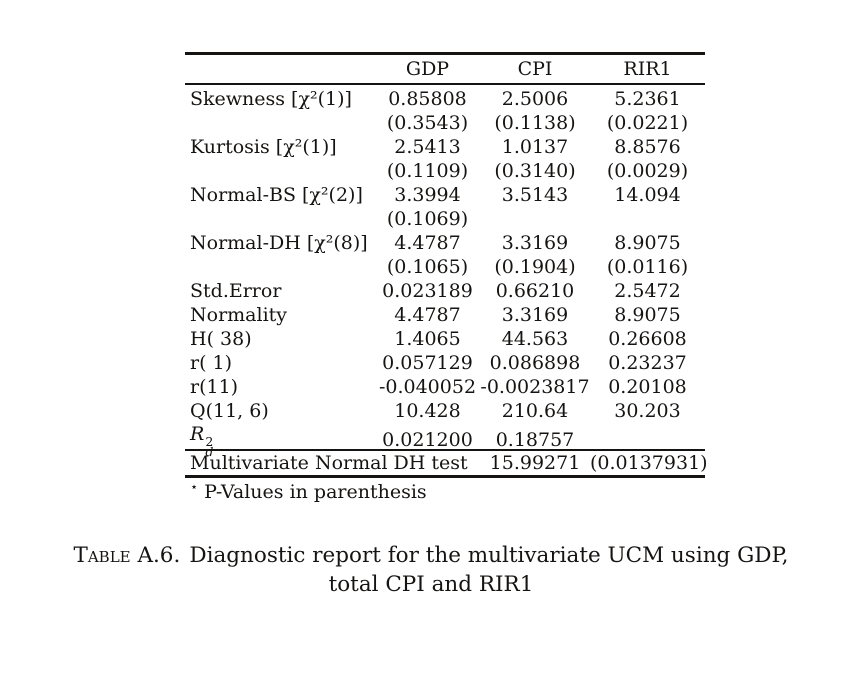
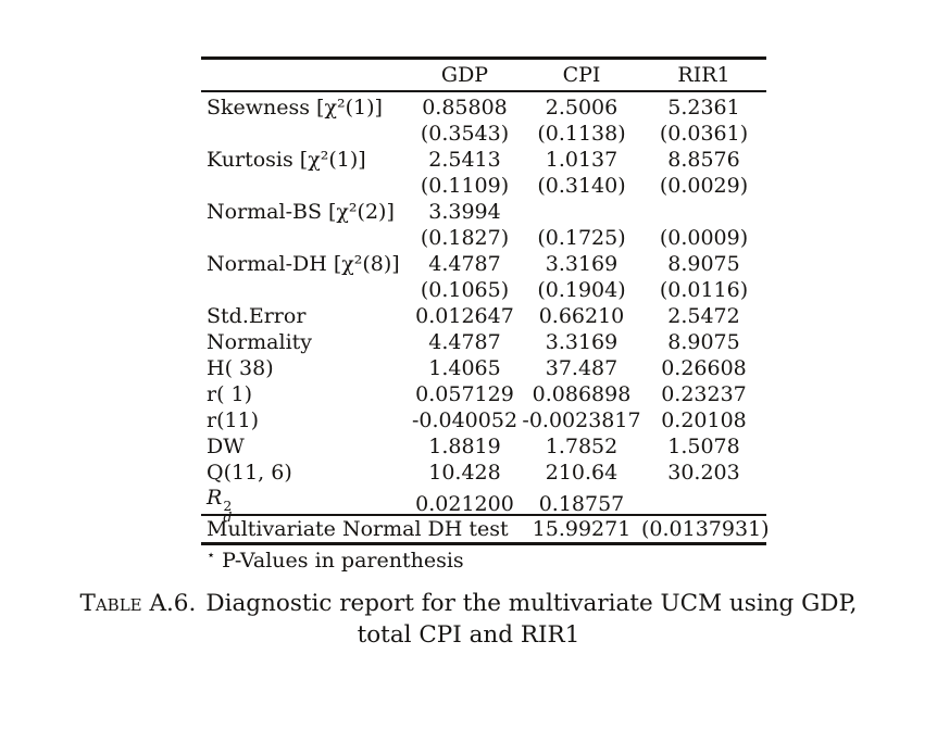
  GDP
  CPI
  RIR1
  Skewness [χ²(1)]
  0.85808
  2.5006
  5.2361
  (0.3543)
  (0.1138)
- (0.0221)
+ (0.0361)
  Kurtosis [χ²(1)]
  2.5413
  1.0137
  8.8576
  (0.1109)
  (0.3140)
  (0.0029)
  Normal-BS [χ²(2)]
  3.3994
- 3.5143
- 14.094
- (0.1069)
+ (0.1827)
+ (0.1725)
+ (0.0009)
  Normal-DH [χ²(8)]
  4.4787
  3.3169
  8.9075
  (0.1065)
  (0.1904)
  (0.0116)
  Std.Error
- 0.023189
+ 0.012647
  0.66210
  2.5472
  Normality
  4.4787
  3.3169
  8.9075
  H( 38)
  1.4065
- 44.563
+ 37.487
  0.26608
  r( 1)
  0.057129
  0.086898
  0.23237
  r(11)
  -0.040052
  -0.0023817
  0.20108
+ DW
+ 1.8819
+ 1.7852
+ 1.5078
  Q(11, 6)
  10.428
  210.64
  30.203
  R
  2
  d
  0.021200
  0.18757
  Multivariate Normal DH test
  15.99271
  (0.0137931)
  ⋆
  P-Values in parenthesis
  Table A.6. Diagnostic report for the multivariate UCM using GDP, total CPI and RIR1
